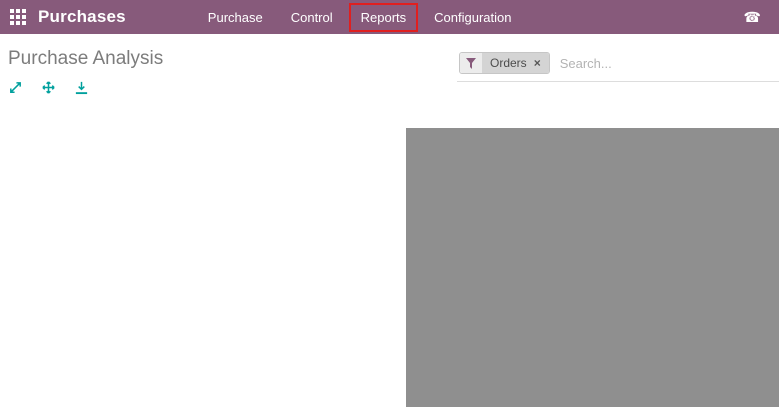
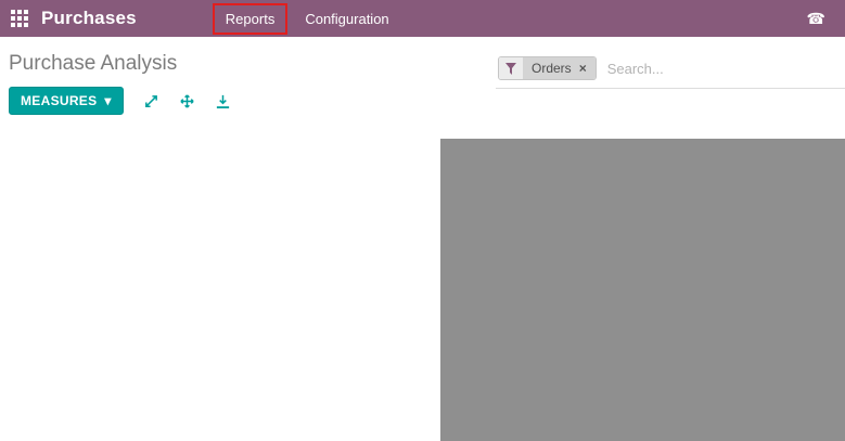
  Purchases
- Purchase
- Control
  Reports
  Configuration
  ☎
  Purchase Analysis
  Orders
  ×
  Search...
+ MEASURES
+ ▾
